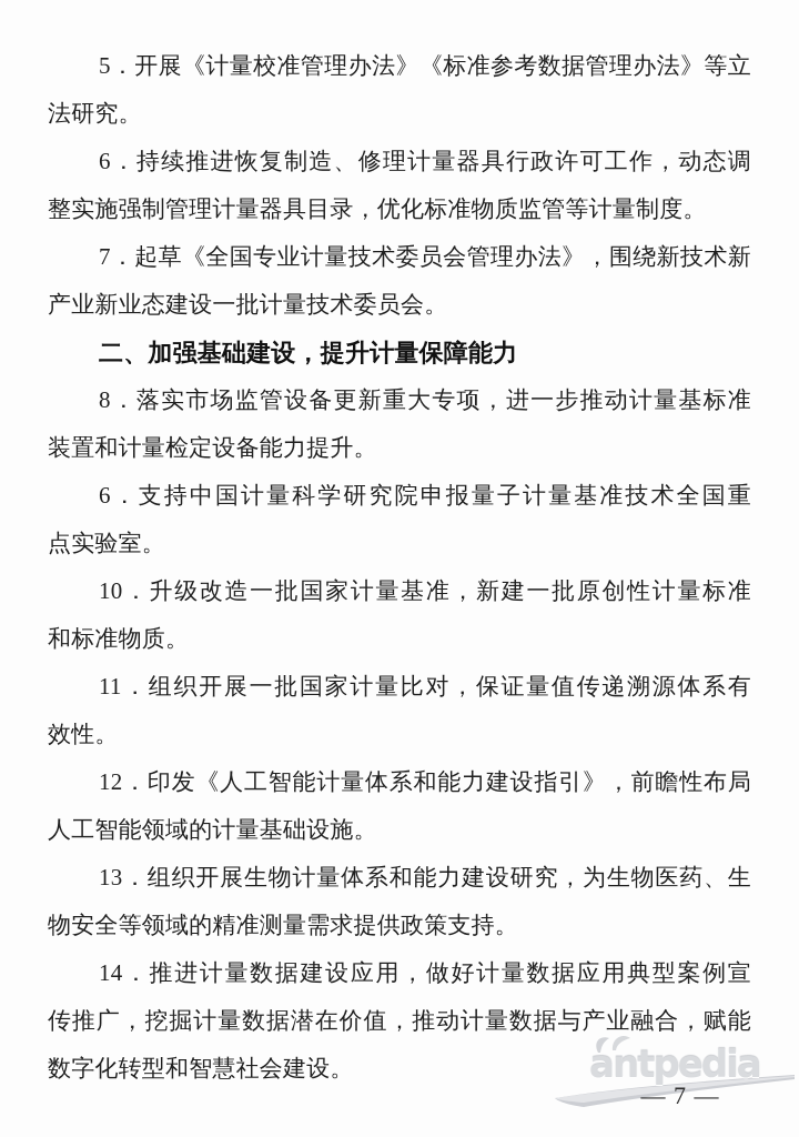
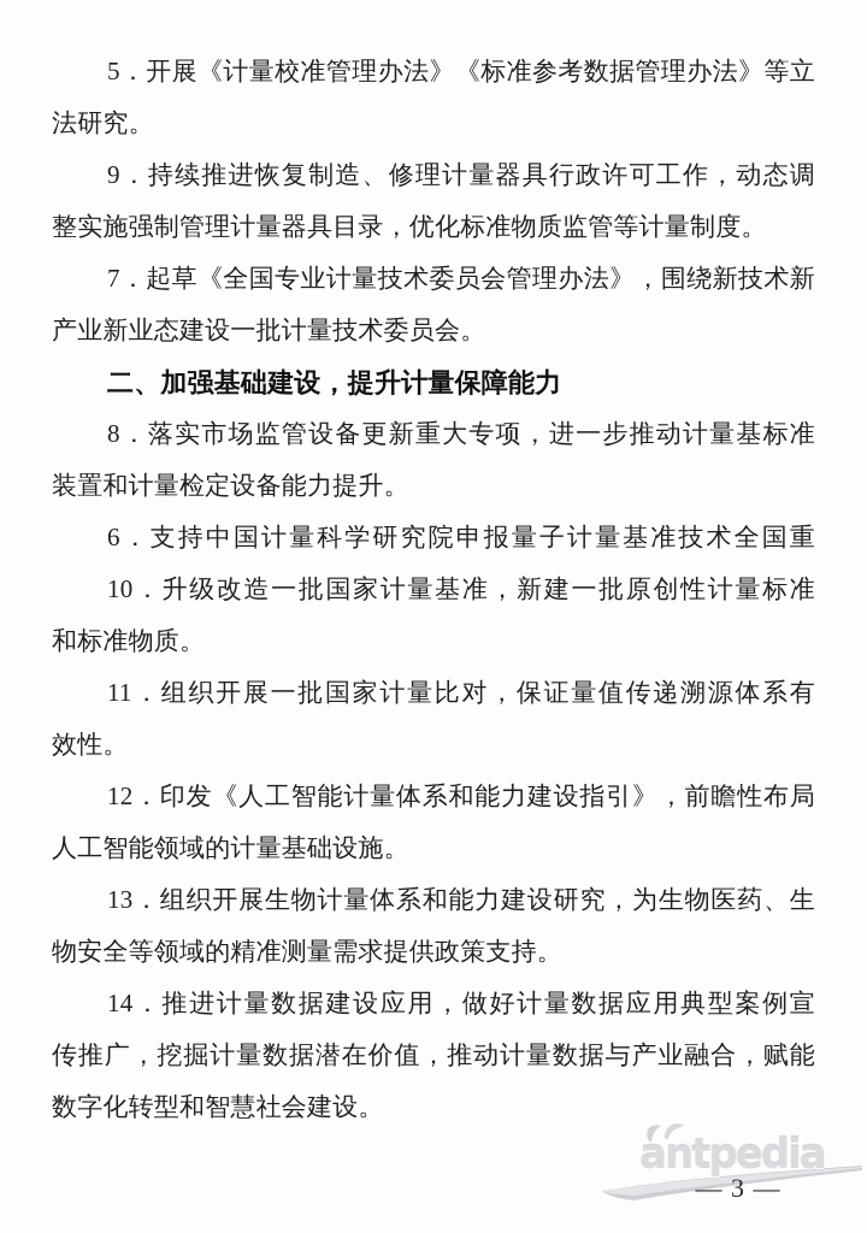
  5．开展《计量校准管理办法》《标准参考数据管理办法》等立
  法研究。
- 6．持续推进恢复制造、修理计量器具行政许可工作，动态调
+ 9．持续推进恢复制造、修理计量器具行政许可工作，动态调
  整实施强制管理计量器具目录，优化标准物质监管等计量制度。
  7．起草《全国专业计量技术委员会管理办法》，围绕新技术新
  产业新业态建设一批计量技术委员会。
  二、加强基础建设，提升计量保障能力
  8．落实市场监管设备更新重大专项，进一步推动计量基标准
  装置和计量检定设备能力提升。
  6．支持中国计量科学研究院申报量子计量基准技术全国重
- 点实验室。
  10．升级改造一批国家计量基准，新建一批原创性计量标准
  和标准物质。
  11．组织开展一批国家计量比对，保证量值传递溯源体系有
  效性。
  12．印发《人工智能计量体系和能力建设指引》，前瞻性布局
  人工智能领域的计量基础设施。
  13．组织开展生物计量体系和能力建设研究，为生物医药、生
  物安全等领域的精准测量需求提供政策支持。
  14．推进计量数据建设应用，做好计量数据应用典型案例宣
  传推广，挖掘计量数据潜在价值，推动计量数据与产业融合，赋能
  数字化转型和智慧社会建设。
  antpedia
- — 7 —
+ — 3 —
